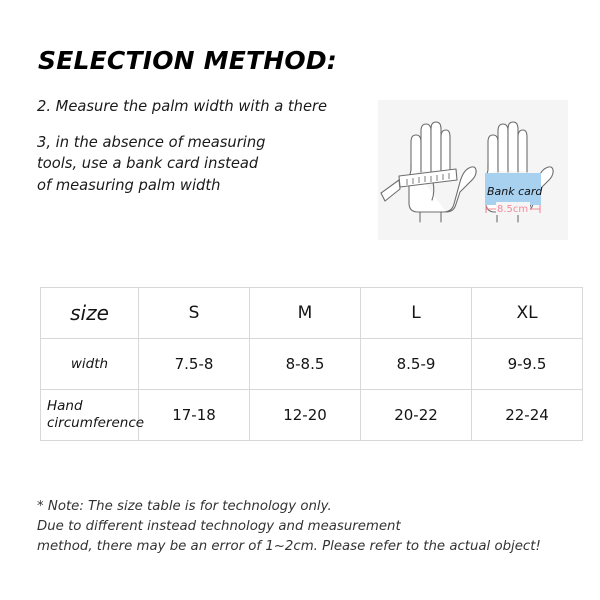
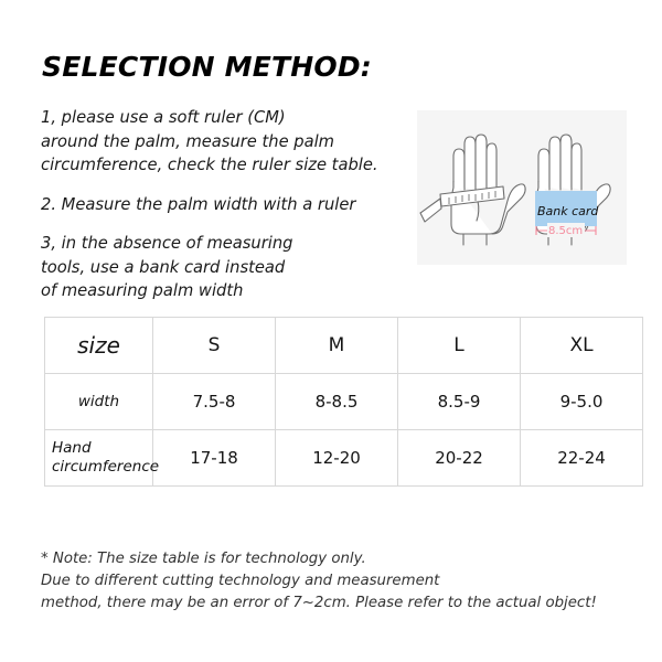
  SELECTION METHOD:
+ 1, please use a soft ruler (CM)
+ around the palm, measure the palm
+ circumference, check the ruler size table.
- 2. Measure the palm width with a there
+ 2. Measure the palm width with a ruler
  3, in the absence of measuring
  tools, use a bank card instead
  of measuring palm width
  Bank card
  8.5cm
  size	S	M	L	XL
- width	7.5-8	8-8.5	8.5-9	9-9.5
+ width	7.5-8	8-8.5	8.5-9	9-5.0
  Hand circumference	17-18	12-20	20-22	22-24
  * Note: The size table is for technology only.
- Due to different instead technology and measurement
+ Due to different cutting technology and measurement
- method, there may be an error of 1~2cm. Please refer to the actual object!
+ method, there may be an error of 7~2cm. Please refer to the actual object!
